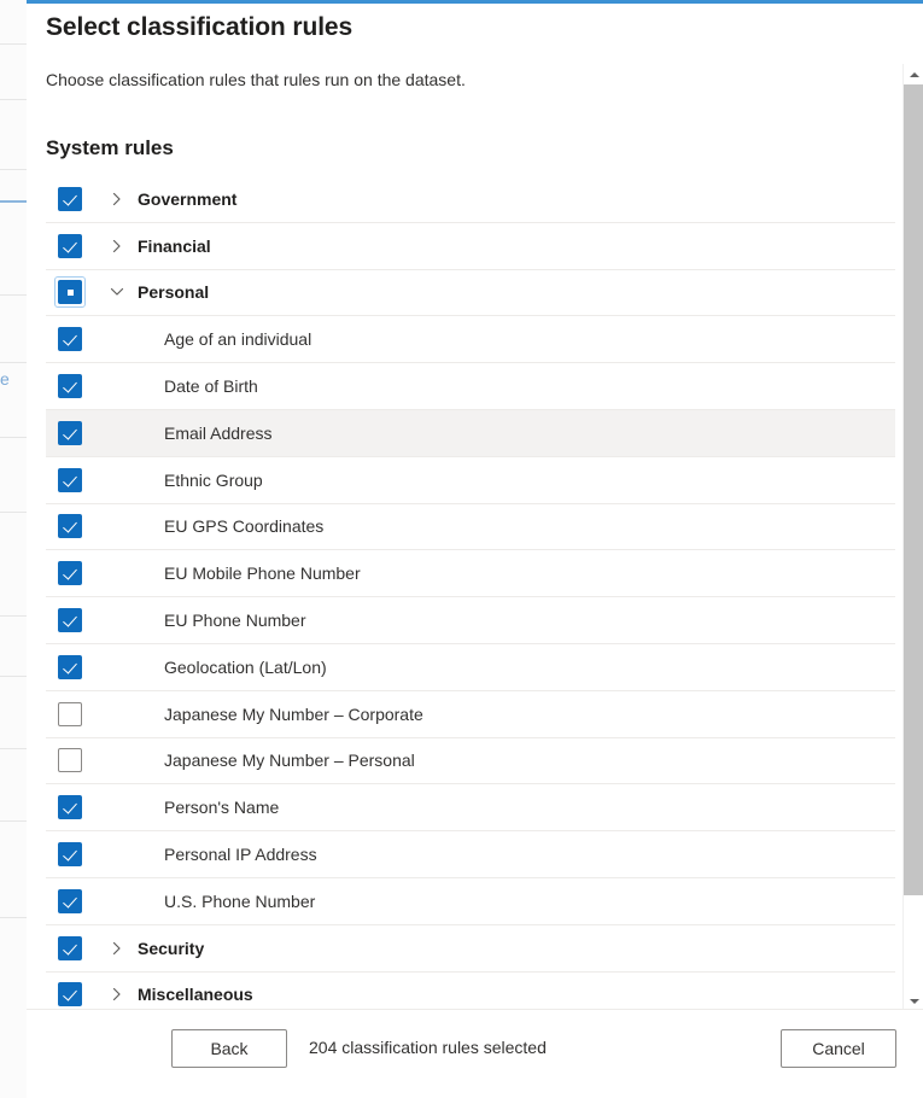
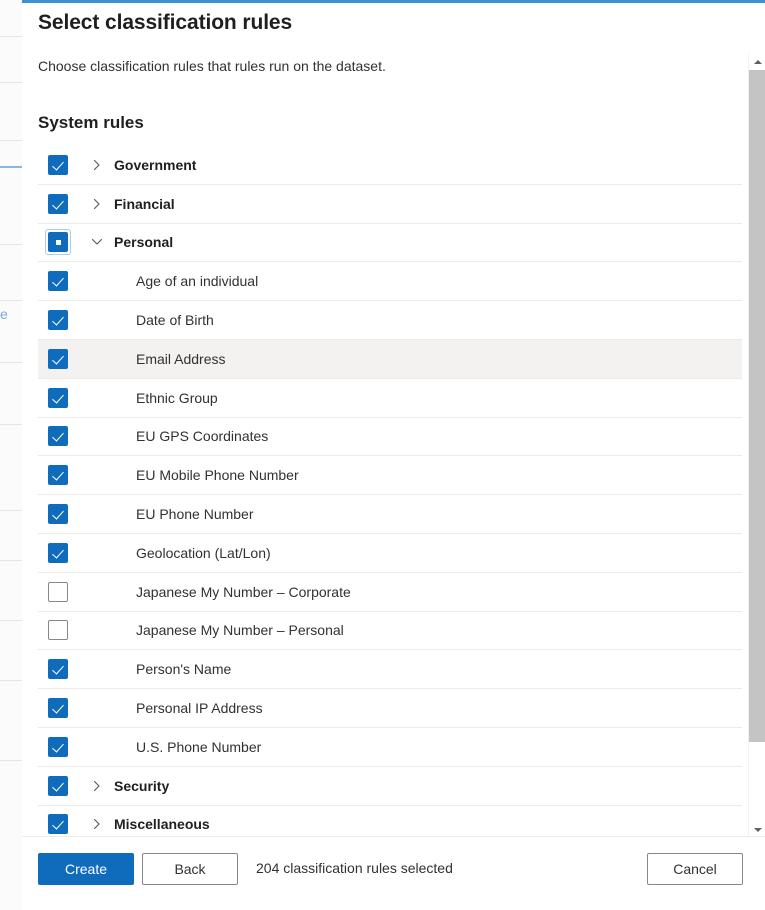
  e
  Select classification rules
  Choose classification rules that rules run on the dataset.
  System rules
  Government
  Financial
  Personal
  Age of an individual
  Date of Birth
  Email Address
  Ethnic Group
  EU GPS Coordinates
  EU Mobile Phone Number
  EU Phone Number
  Geolocation (Lat/Lon)
  Japanese My Number – Corporate
  Japanese My Number – Personal
  Person's Name
  Personal IP Address
  U.S. Phone Number
  Security
  Miscellaneous
+ Create
  Back
  204 classification rules selected
  Cancel
